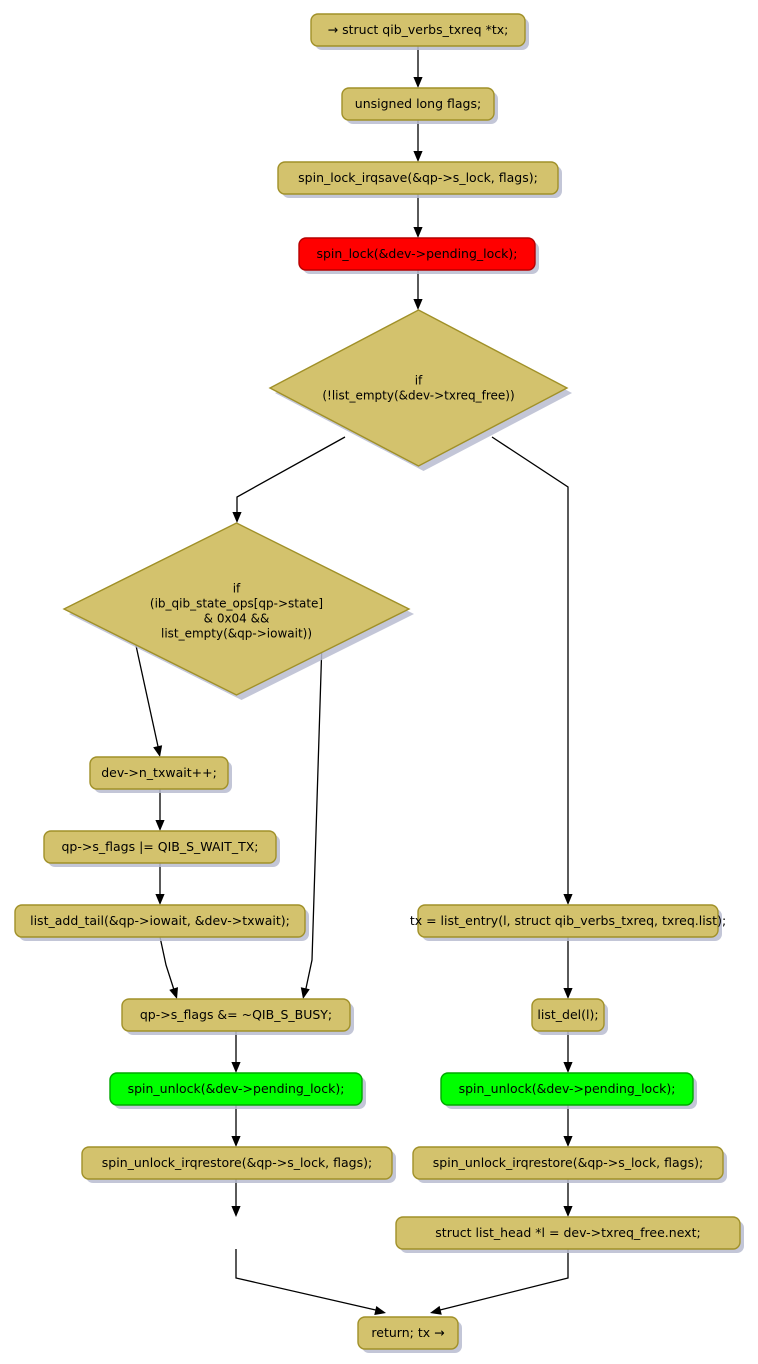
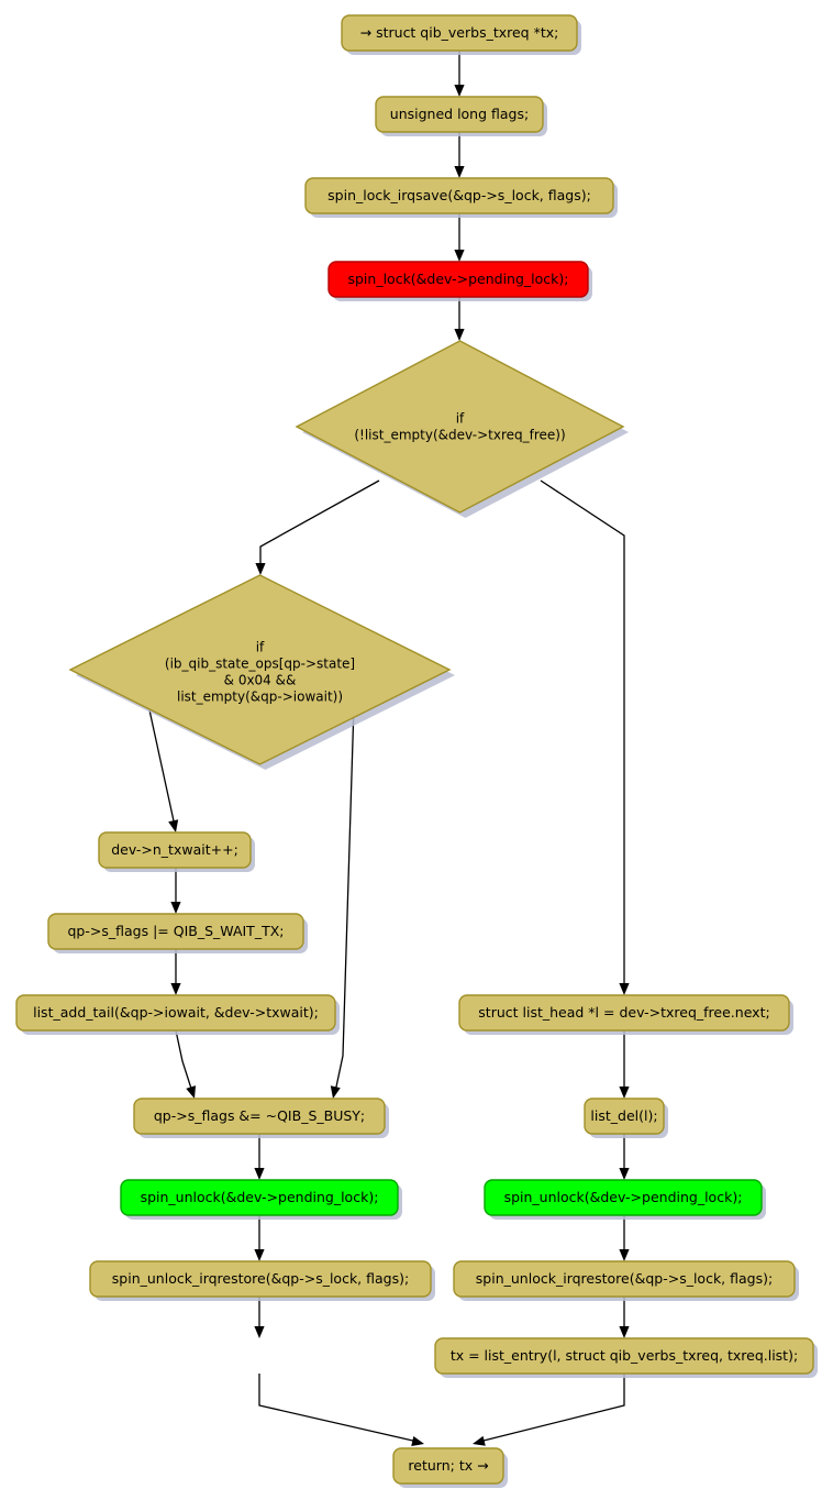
  → struct qib_verbs_txreq *tx;
  unsigned long flags;
  spin_lock_irqsave(&qp->s_lock, flags);
  spin_lock(&dev->pending_lock);
  if (!list_empty(&dev->txreq_free))
  if (ib_qib_state_ops[qp->state] & 0x04 && list_empty(&qp->iowait))
  dev->n_txwait++;
  qp->s_flags |= QIB_S_WAIT_TX;
  list_add_tail(&qp->iowait, &dev->txwait);
- tx = list_entry(l, struct qib_verbs_txreq, txreq.list);
+ struct list_head *l = dev->txreq_free.next;
  qp->s_flags &= ~QIB_S_BUSY;
  list_del(l);
  spin_unlock(&dev->pending_lock);
  spin_unlock(&dev->pending_lock);
  spin_unlock_irqrestore(&qp->s_lock, flags);
  spin_unlock_irqrestore(&qp->s_lock, flags);
- struct list_head *l = dev->txreq_free.next;
+ tx = list_entry(l, struct qib_verbs_txreq, txreq.list);
  return; tx →
